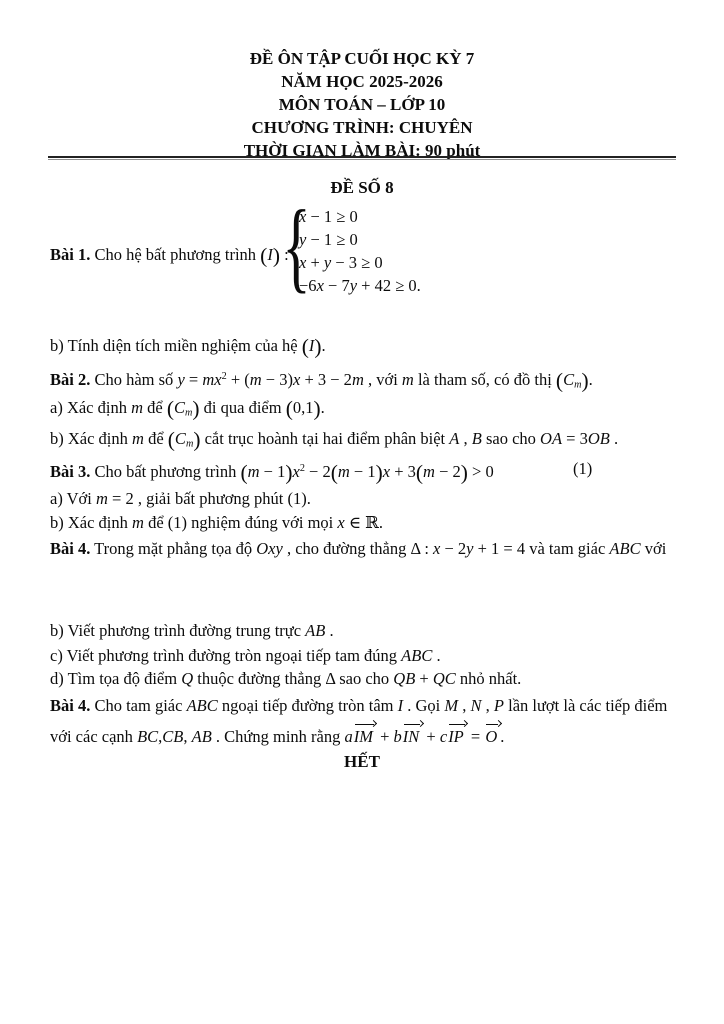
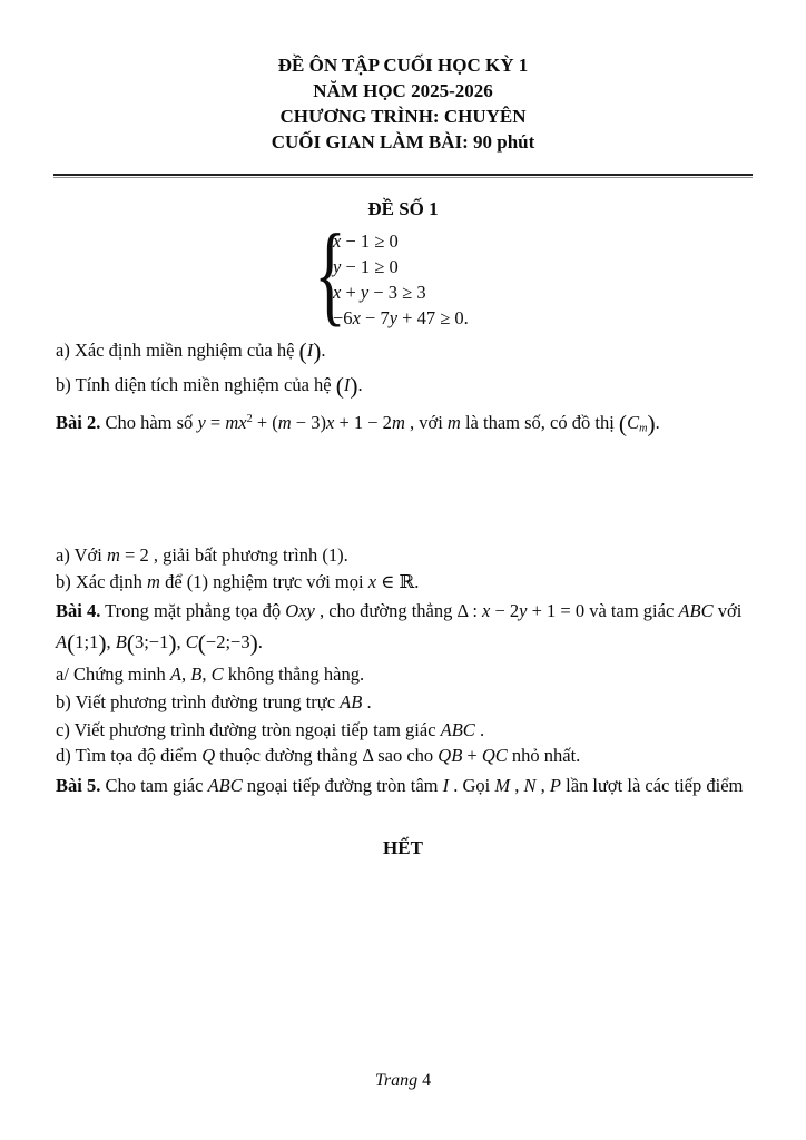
- ĐỀ ÔN TẬP CUỐI HỌC KỲ 7
+ ĐỀ ÔN TẬP CUỐI HỌC KỲ 1
  NĂM HỌC 2025-2026
- MÔN TOÁN – LỚP 10
  CHƯƠNG TRÌNH: CHUYÊN
- THỜI GIAN LÀM BÀI: 90 phút
+ CUỐI GIAN LÀM BÀI: 90 phút
- ĐỀ SỐ 8
+ ĐỀ SỐ 1
- Bài 1. Cho hệ bất phương trình (I) :
  x − 1 ≥ 0
  y − 1 ≥ 0
- x + y − 3 ≥ 0
+ x + y − 3 ≥ 3
- −6x − 7y + 42 ≥ 0.
+ −6x − 7y + 47 ≥ 0.
+ a) Xác định miền nghiệm của hệ (I).
  b) Tính diện tích miền nghiệm của hệ (I).
- Bài 2. Cho hàm số y = mx2 + (m − 3)x + 3 − 2m , với m là tham số, có đồ thị (Cm).
+ Bài 2. Cho hàm số y = mx2 + (m − 3)x + 1 − 2m , với m là tham số, có đồ thị (Cm).
- a) Xác định m để (Cm) đi qua điểm (0,1).
- b) Xác định m để (Cm) cắt trục hoành tại hai điểm phân biệt A , B sao cho OA = 3OB .
- (1)
- Bài 3. Cho bất phương trình (m − 1)x2 − 2(m − 1)x + 3(m − 2) > 0
- a) Với m = 2 , giải bất phương phút (1).
+ a) Với m = 2 , giải bất phương trình (1).
- b) Xác định m để (1) nghiệm đúng với mọi x ∈ ℝ.
+ b) Xác định m để (1) nghiệm trực với mọi x ∈ ℝ.
- Bài 4. Trong mặt phẳng tọa độ Oxy , cho đường thẳng Δ : x − 2y + 1 = 4 và tam giác ABC với
+ Bài 4. Trong mặt phẳng tọa độ Oxy , cho đường thẳng Δ : x − 2y + 1 = 0 và tam giác ABC với
+ A(1;1), B(3;−1), C(−2;−3).
+ a/ Chứng minh A, B, C không thẳng hàng.
  b) Viết phương trình đường trung trực AB .
- c) Viết phương trình đường tròn ngoại tiếp tam đúng ABC .
+ c) Viết phương trình đường tròn ngoại tiếp tam giác ABC .
  d) Tìm tọa độ điểm Q thuộc đường thẳng Δ sao cho QB + QC nhỏ nhất.
- Bài 4. Cho tam giác ABC ngoại tiếp đường tròn tâm I . Gọi M , N , P lần lượt là các tiếp điểm
+ Bài 5. Cho tam giác ABC ngoại tiếp đường tròn tâm I . Gọi M , N , P lần lượt là các tiếp điểm
- với các cạnh BC,CB, AB . Chứng minh rằng aIM + bIN + cIP = O .
  HẾT
+ Trang 4
